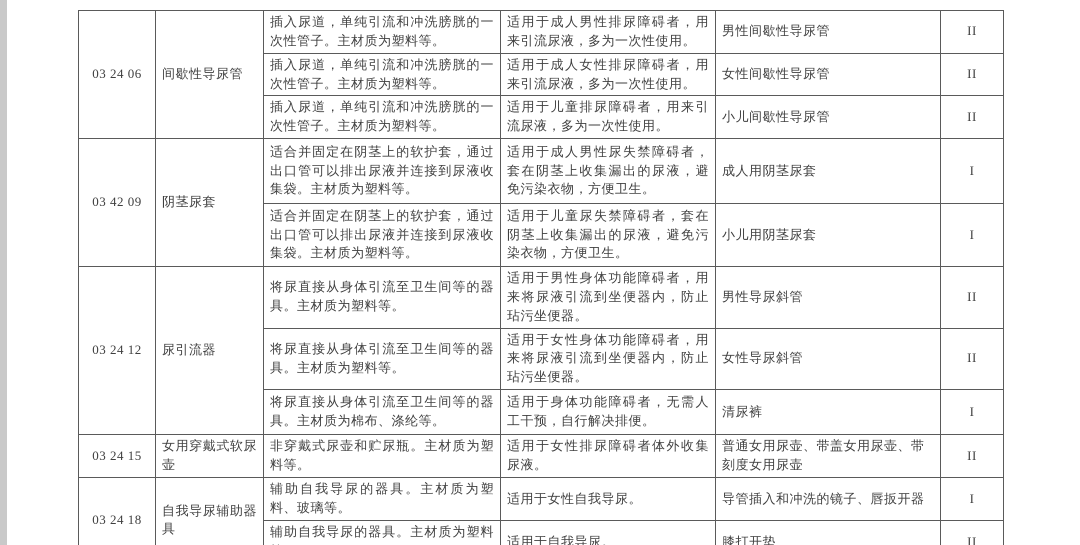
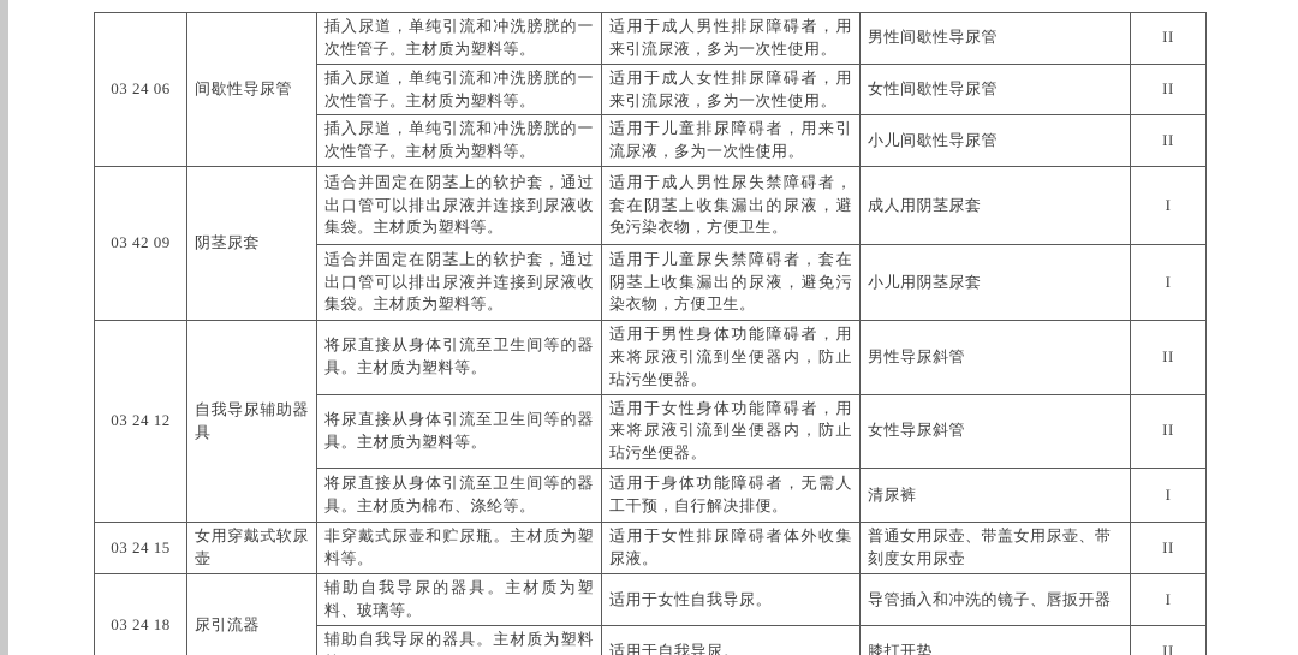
  03 24 06	间歇性导尿管	插入尿道，单纯引流和冲洗膀胱的一次性管子。主材质为塑料等。	适用于成人男性排尿障碍者，用来引流尿液，多为一次性使用。	男性间歇性导尿管	II
  插入尿道，单纯引流和冲洗膀胱的一次性管子。主材质为塑料等。	适用于成人女性排尿障碍者，用来引流尿液，多为一次性使用。	女性间歇性导尿管	II
  插入尿道，单纯引流和冲洗膀胱的一次性管子。主材质为塑料等。	适用于儿童排尿障碍者，用来引流尿液，多为一次性使用。	小儿间歇性导尿管	II
  03 42 09	阴茎尿套	适合并固定在阴茎上的软护套，通过出口管可以排出尿液并连接到尿液收集袋。主材质为塑料等。	适用于成人男性尿失禁障碍者，套在阴茎上收集漏出的尿液，避免污染衣物，方便卫生。	成人用阴茎尿套	I
  适合并固定在阴茎上的软护套，通过出口管可以排出尿液并连接到尿液收集袋。主材质为塑料等。	适用于儿童尿失禁障碍者，套在阴茎上收集漏出的尿液，避免污染衣物，方便卫生。	小儿用阴茎尿套	I
- 03 24 12	尿引流器	将尿直接从身体引流至卫生间等的器具。主材质为塑料等。	适用于男性身体功能障碍者，用来将尿液引流到坐便器内，防止玷污坐便器。	男性导尿斜管	II
+ 03 24 12	自我导尿辅助器具	将尿直接从身体引流至卫生间等的器具。主材质为塑料等。	适用于男性身体功能障碍者，用来将尿液引流到坐便器内，防止玷污坐便器。	男性导尿斜管	II
  将尿直接从身体引流至卫生间等的器具。主材质为塑料等。	适用于女性身体功能障碍者，用来将尿液引流到坐便器内，防止玷污坐便器。	女性导尿斜管	II
  将尿直接从身体引流至卫生间等的器具。主材质为棉布、涤纶等。	适用于身体功能障碍者，无需人工干预，自行解决排便。	清尿裤	I
  03 24 15	女用穿戴式软尿壶	非穿戴式尿壶和贮尿瓶。主材质为塑料等。	适用于女性排尿障碍者体外收集尿液。	普通女用尿壶、带盖女用尿壶、带刻度女用尿壶	II
- 03 24 18	自我导尿辅助器具	辅助自我导尿的器具。主材质为塑料、玻璃等。	适用于女性自我导尿。	导管插入和冲洗的镜子、唇扳开器	I
+ 03 24 18	尿引流器	辅助自我导尿的器具。主材质为塑料、玻璃等。	适用于女性自我导尿。	导管插入和冲洗的镜子、唇扳开器	I
  辅助自我导尿的器具。主材质为塑料	适用于自我导尿。	膝打开垫	II
